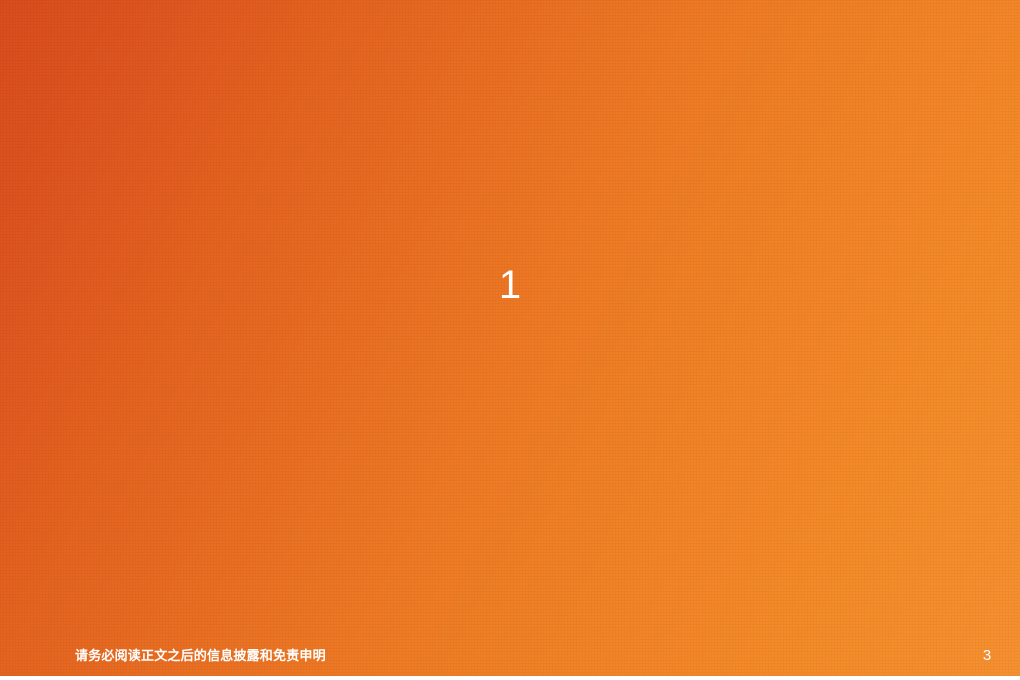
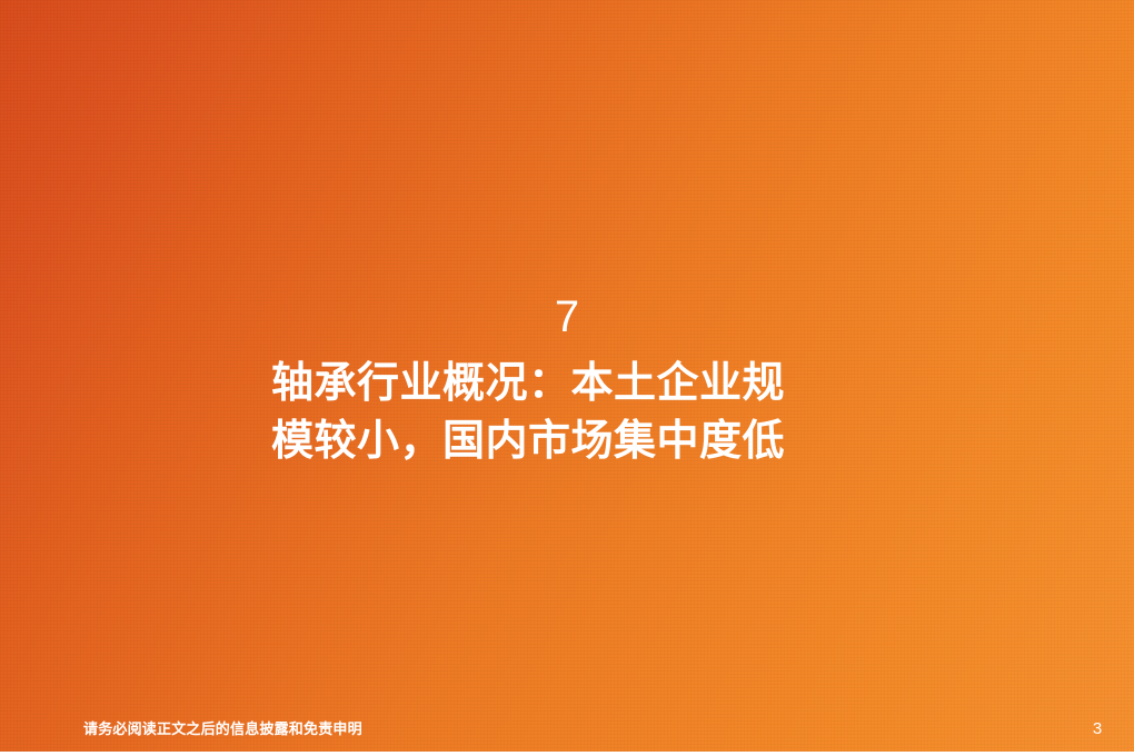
- 1
+ 7
+ 轴承行业概况：本土企业规
+ 模较小，国内市场集中度低
  请务必阅读正文之后的信息披露和免责申明
  3
